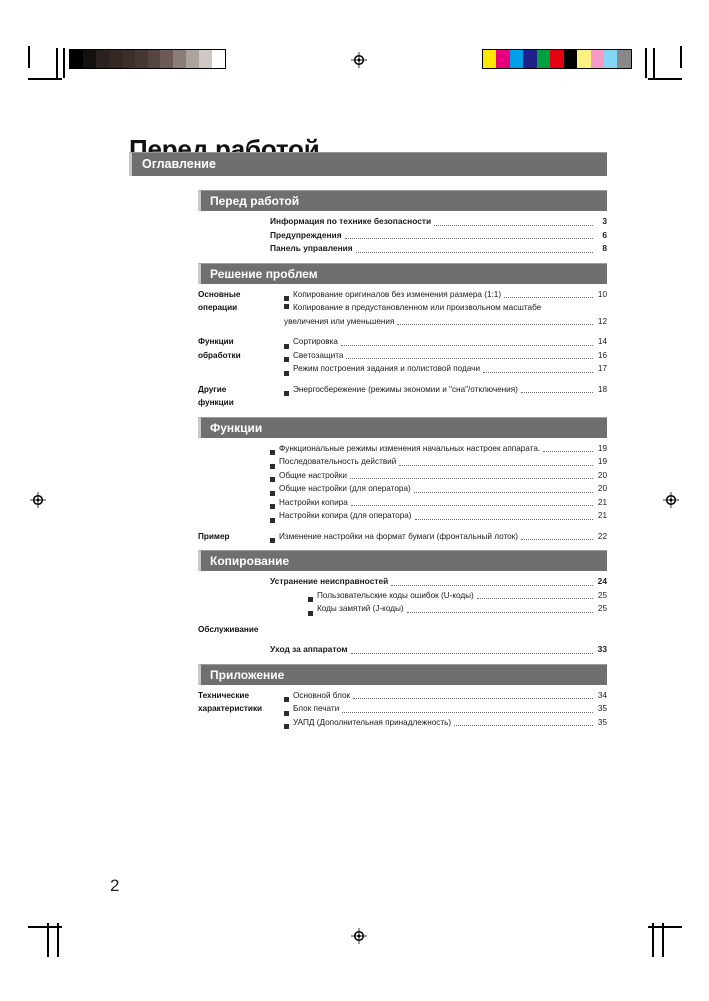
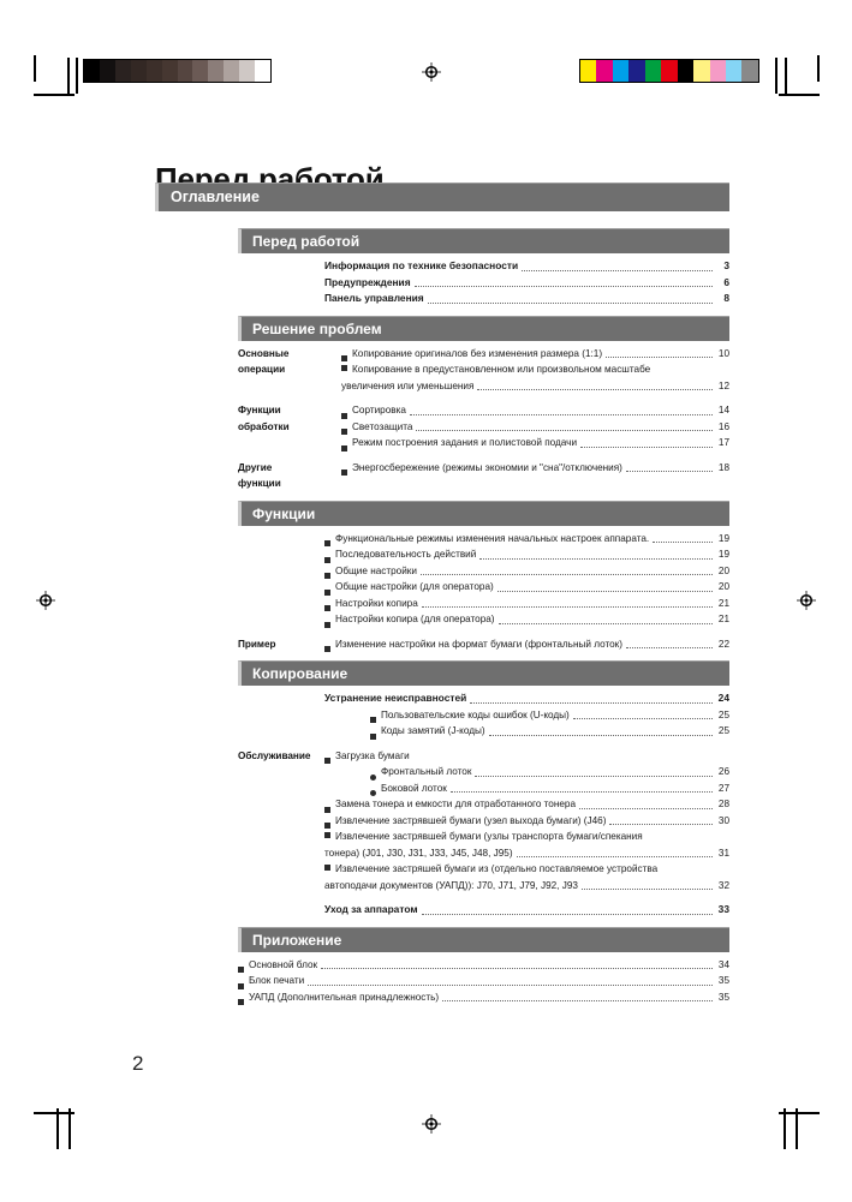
  Перед работой
  Оглавление
  Перед работой
  Информация по технике безопасности
  3
  Предупреждения
  6
  Панель управления
  8
  Решение проблем
  Основные
  операции
  Копирование оригиналов без изменения размера (1:1)
  10
  Копирование в предустановленном или произвольном масштабе
  увеличения или уменьшения
  12
  Функции
  обработки
  Сортировка
  14
  Светозащита
  16
  Режим построения задания и полистовой подачи
  17
  Другие
  функции
  Энергосбережение (режимы экономии и "сна"/отключения)
  18
  Функции
  Функциональные режимы изменения начальных настроек аппарата.
  19
  Последовательность действий
  19
  Общие настройки
  20
  Общие настройки (для оператора)
  20
  Настройки копира
  21
  Настройки копира (для оператора)
  21
  Пример
  Изменение настройки на формат бумаги (фронтальный лоток)
  22
  Копирование
  Устранение неисправностей
  24
  Пользовательские коды ошибок (U-коды)
  25
  Коды замятий (J-коды)
  25
  Обслуживание
+ Загрузка бумаги
+ Фронтальный лоток
+ 26
+ Боковой лоток
+ 27
+ Замена тонера и емкости для отработанного тонера
+ 28
+ Извлечение застрявшей бумаги (узел выхода бумаги) (J46)
+ 30
+ Извлечение застрявшей бумаги (узлы транспорта бумаги/спекания
+ тонера) (J01, J30, J31, J33, J45, J48, J95)
+ 31
+ Извлечение застряшей бумаги из (отдельно поставляемое устройства
+ автоподачи документов (УАПД)): J70, J71, J79, J92, J93
+ 32
  Уход за аппаратом
  33
  Приложение
- Технические
- характеристики
  Основной блок
  34
  Блок печати
  35
  УАПД (Дополнительная принадлежность)
  35
  2
